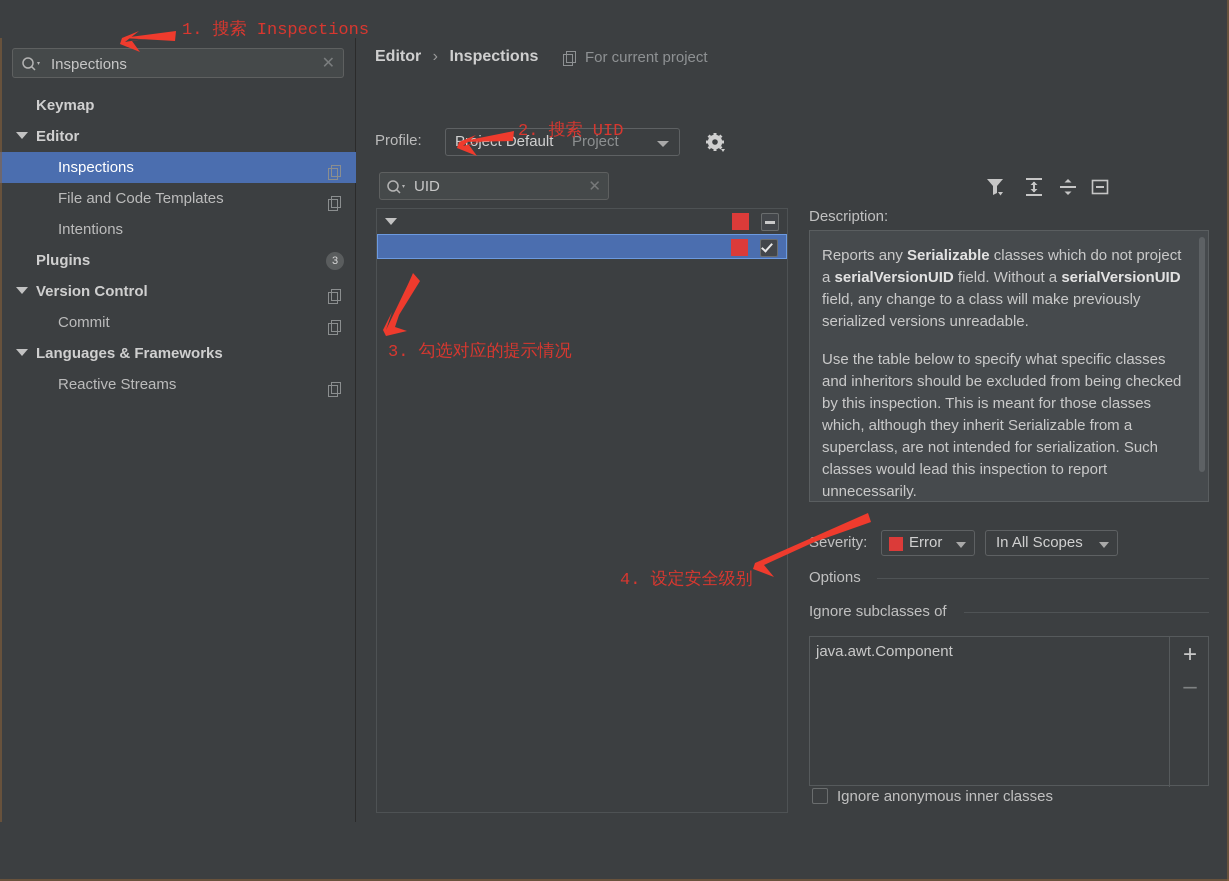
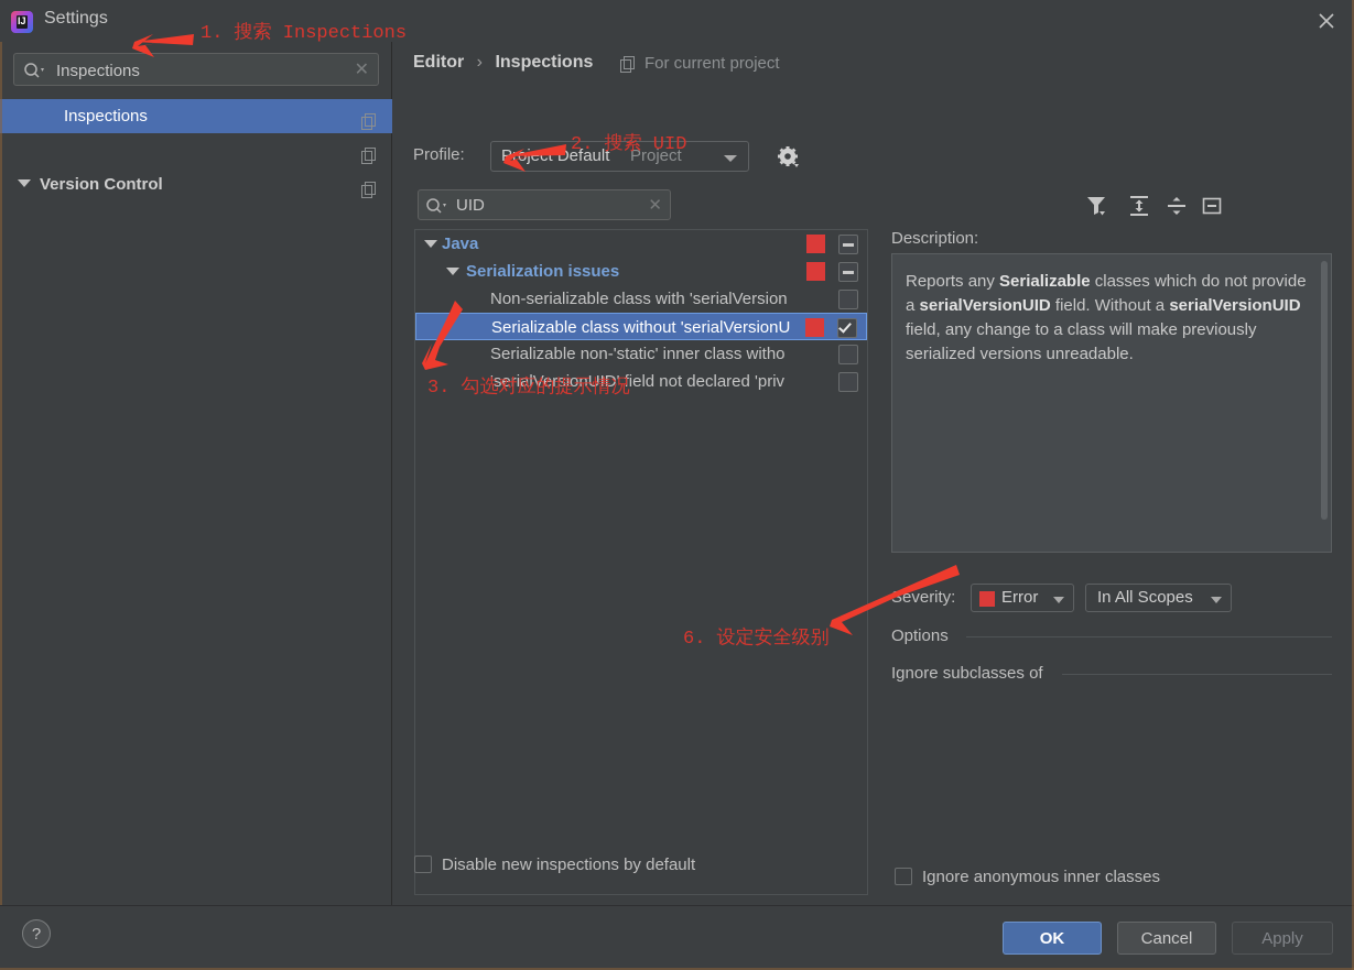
+ IJ
+ Settings
  Inspections
  ✕
- Keymap
- Editor
  Inspections
- File and Code Templates
- Intentions
- Plugins
- 3
  Version Control
- Commit
- Languages & Frameworks
- Reactive Streams
  Editor › Inspections
  For current project
  Profile:
  Pct Default
  Project
  UID
  ✕
+ Java
+ Serialization issues
+ Non-serializable class with 'serialVersion
+ Serializable class without 'serialVersionU
+ Serializable non-'static' inner class witho
+ 'serialVersionUID' field not declared 'priv
  Description:
- Reports any Serializable classes which do not project a serialVersionUID field. Without a serialVersionUID field, any change to a class will make previously serialized versions unreadable.
+ Reports any Serializable classes which do not provide a serialVersionUID field. Without a serialVersionUID field, any change to a class will make previously serialized versions unreadable.
- Use the table below to specify what specific classes and inheritors should be excluded from being checked by this inspection. This is meant for those classes which, although they inherit Serializable from a superclass, are not intended for serialization. Such classes would lead this inspection to report unnecessarily.
  Severity:
  Error
  In All Scopes
  Options
  Ignore subclasses of
- java.awt.Component
- +
- –
  Ignore anonymous inner classes
+ Disable new inspections by default
+ ?
+ OK
+ Cancel
+ Apply
  1. 搜索 Inspections
  2. 搜索 UID
  3. 勾选对应的提示情况
- 4. 设定安全级别
+ 6. 设定安全级别
